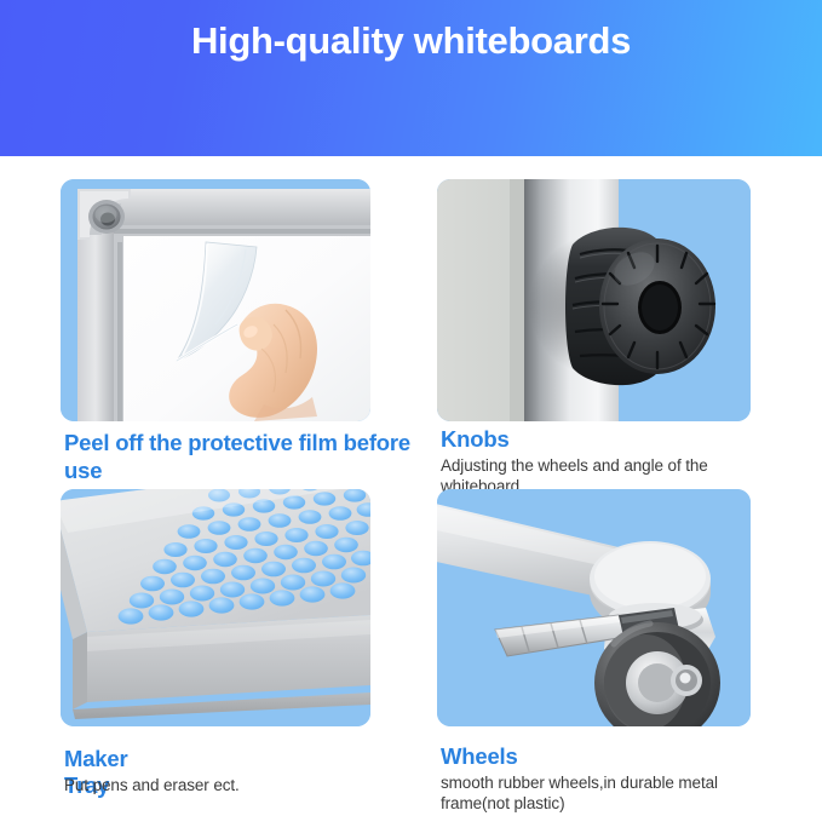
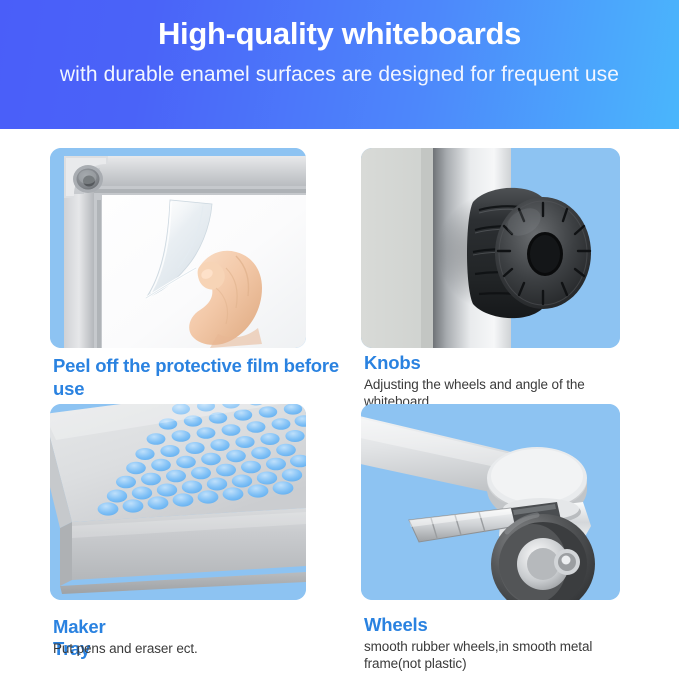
  High-quality whiteboards
+ with durable enamel surfaces are designed for frequent use
  Peel off the protective film before use
  Knobs
  Adjusting the wheels and angle of the whiteboard
  Maker Tray
  Put pens and eraser ect.
  Wheels
- smooth rubber wheels,in durable metal frame(not plastic)
+ smooth rubber wheels,in smooth metal frame(not plastic)
